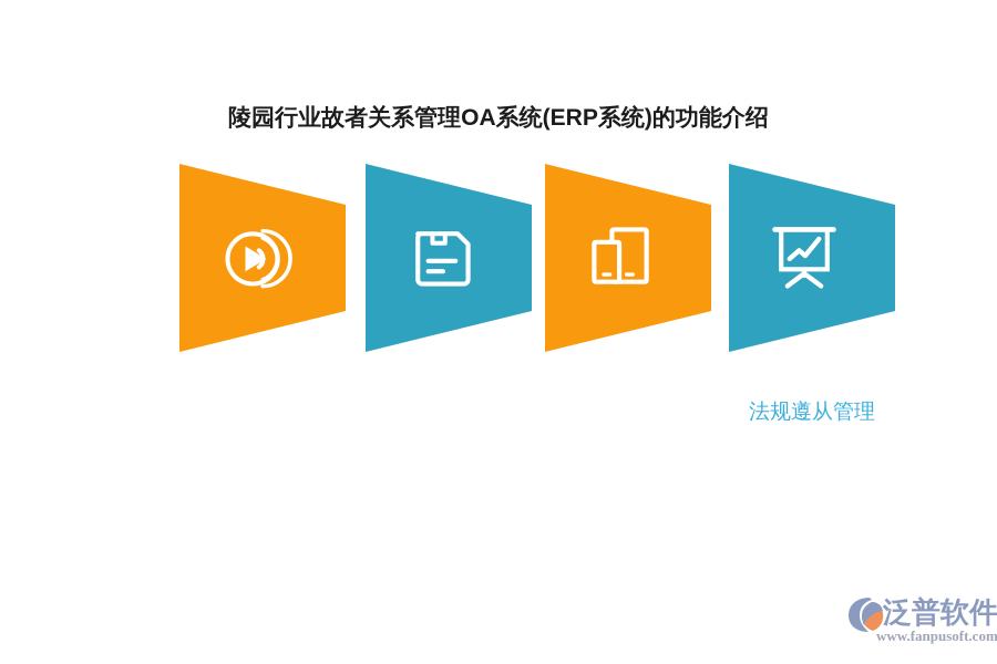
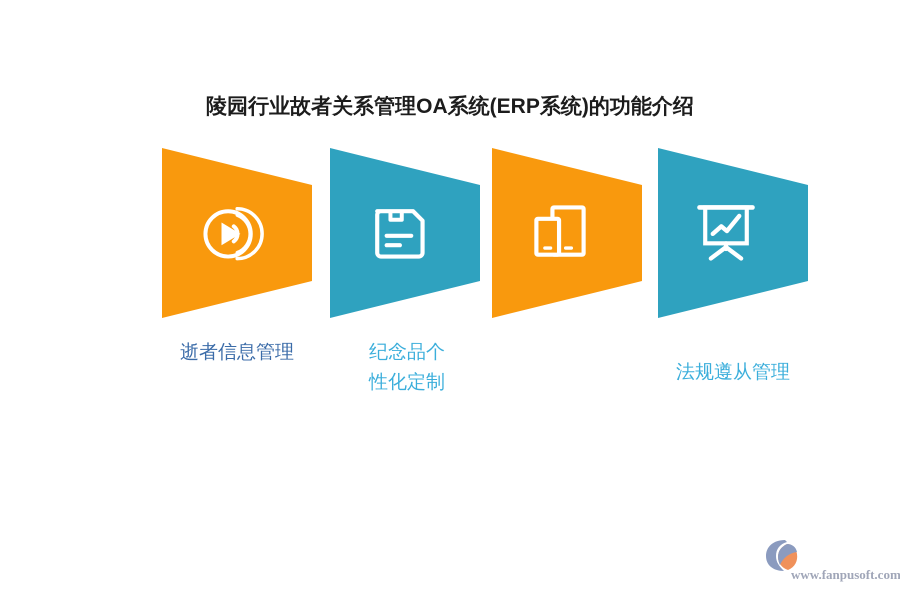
  陵园行业故者关系管理OA系统(ERP系统)的功能介绍
+ 逝者信息管理
+ 纪念品个
+ 性化定制
  法规遵从管理
- 泛普软件
  www.fanpusoft.com
